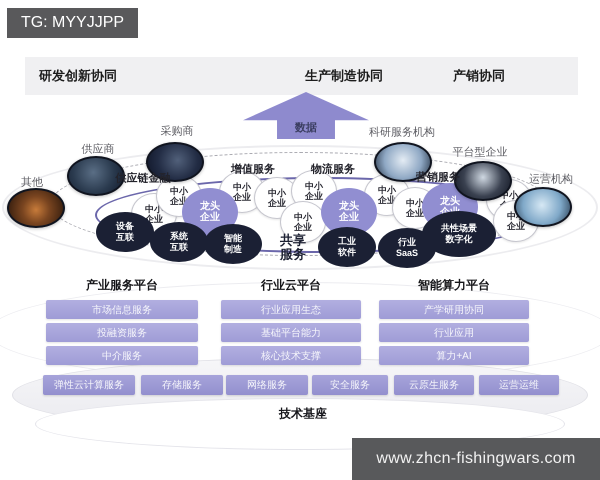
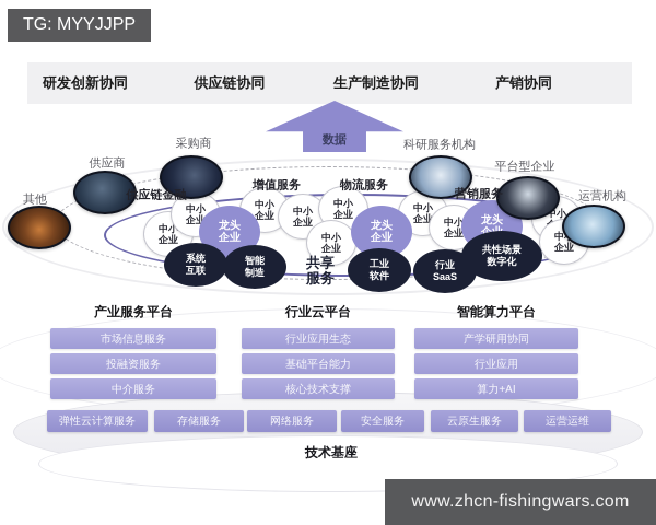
  TG: MYYJJPP
  研发创新协同
+ 供应链协同
  生产制造协同
  产销协同
  数据
  其他
  供应商
  采购商
  科研服务机构
  平台型企业
  运营机构
  供应链金融
  增值服务
  物流服务
  营销服务
  中小企业
  中小企业
  中小企业
  中小企业
  中小企业
  中小企业
  中小企业
  中小企业
  中企业
  龙头企业
  龙头企业
- 设备互联
  系统互联
  智能制造
  工业软件
  行业SaaS
  共性场景数字化
  共享服务
  产业服务平台
  市场信息服务
  投融资服务
  中介服务
  行业云平台
  行业应用生态
  基础平台能力
  核心技术支撑
  智能算力平台
  产学研用协同
  行业应用
  算力+AI
  弹性云计算服务
  存储服务
  网络服务
  安全服务
  云原生服务
  运营运维
  技术基座
  www.zhcn-fishingwars.com
